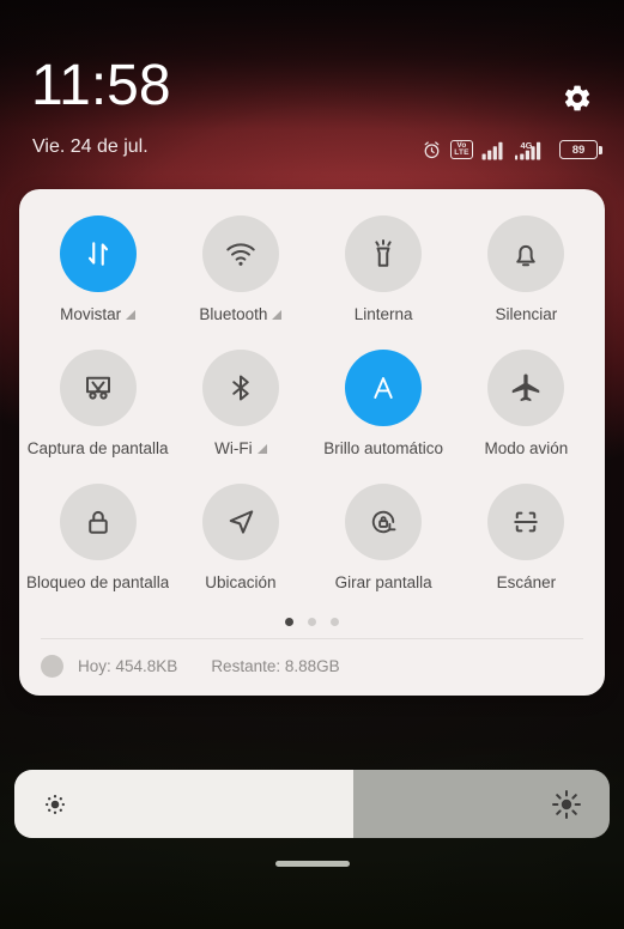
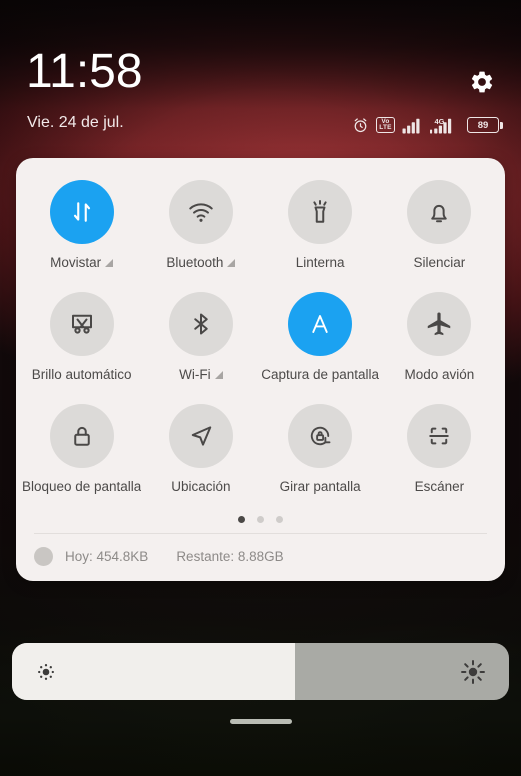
  11:58
  Vie. 24 de jul.
  4G
  89
  Movistar
  Bluetooth
  Linterna
  Silenciar
- Captura de pantalla
+ Brillo automático
  Wi-Fi
- Brillo automático
+ Captura de pantalla
  Modo avión
  Bloqueo de pantalla
  Ubicación
  Girar pantalla
  Escáner
  Hoy: 454.8KB
  Restante: 8.88GB
